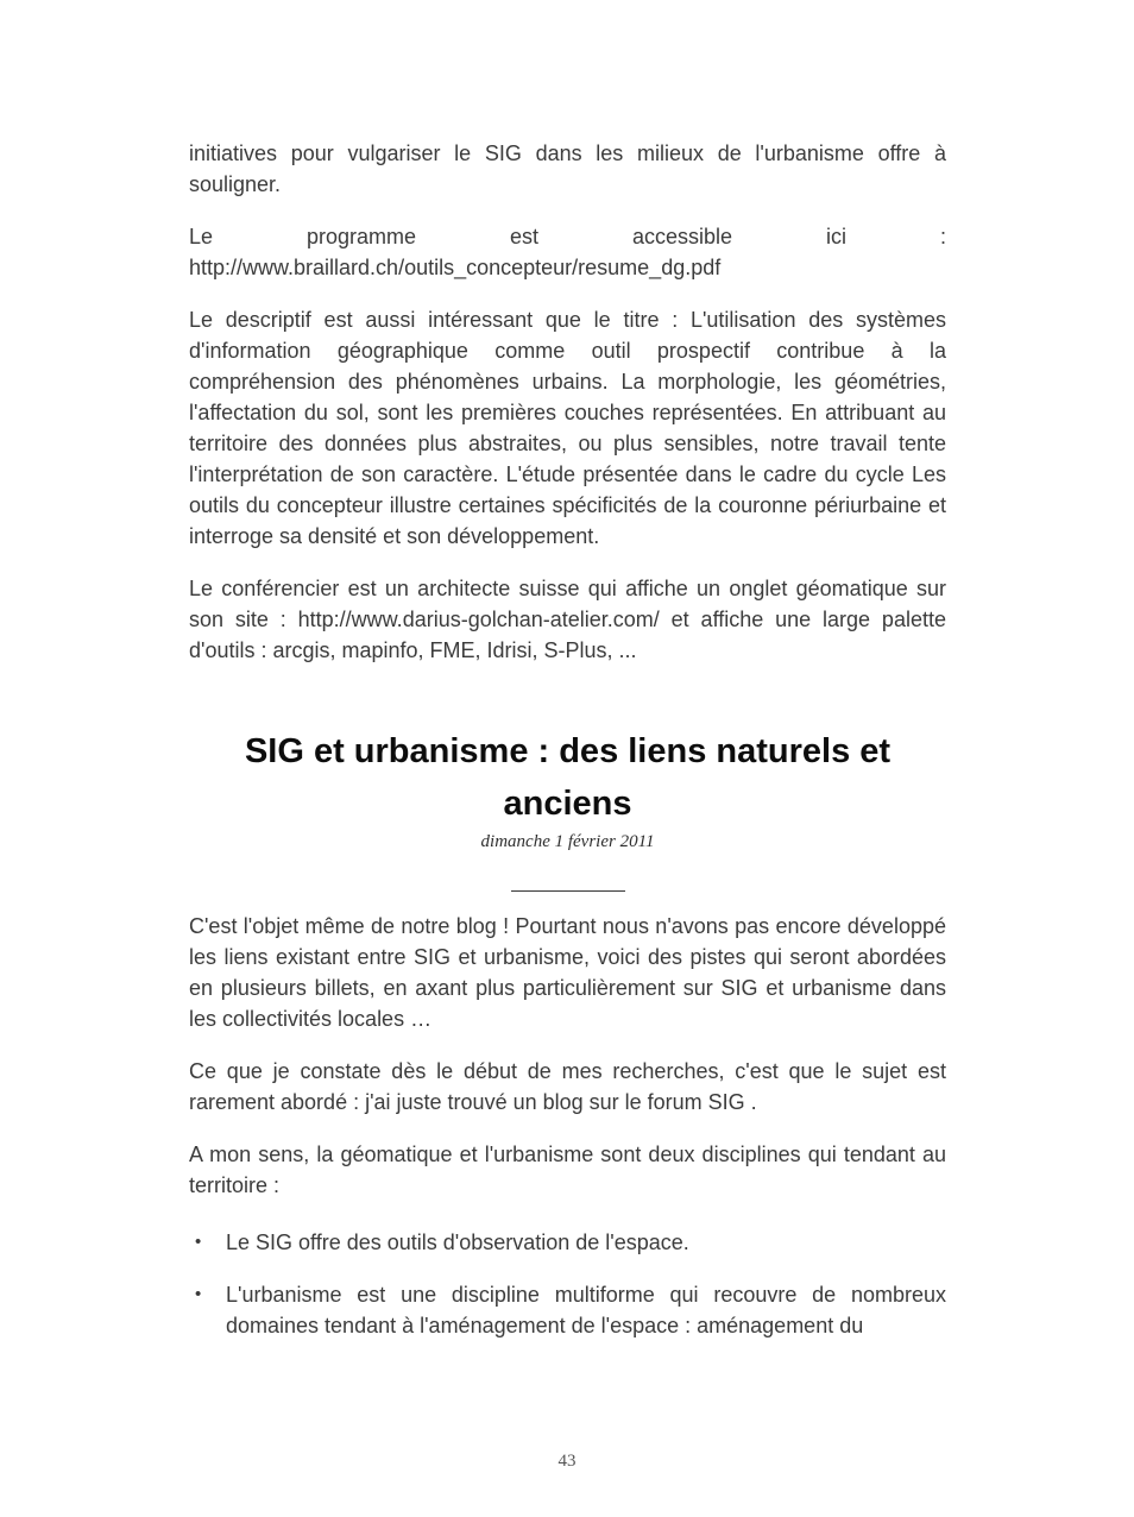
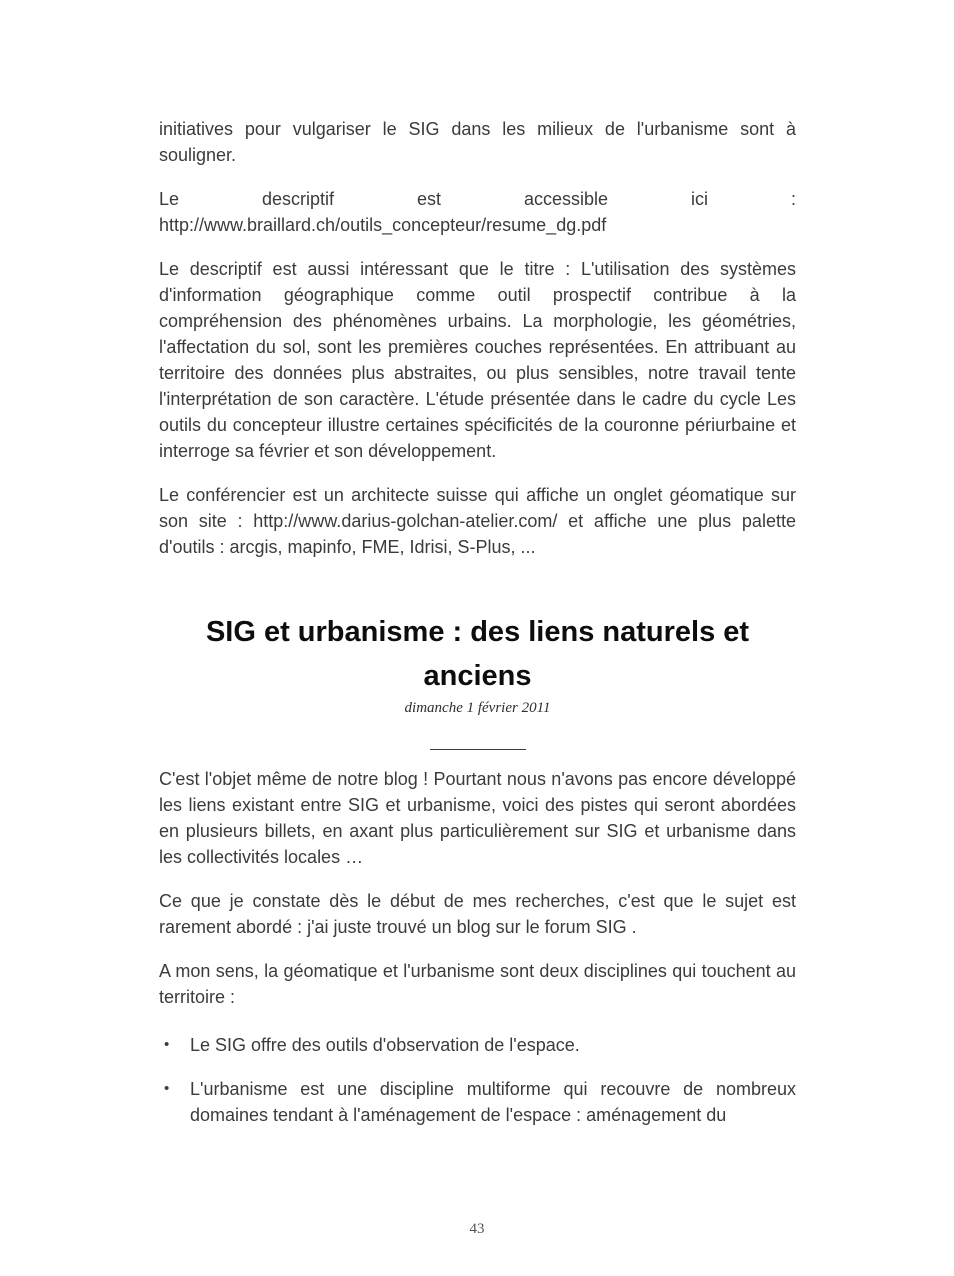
- initiatives pour vulgariser le SIG dans les milieux de l'urbanisme offre à souligner.
+ initiatives pour vulgariser le SIG dans les milieux de l'urbanisme sont à souligner.
- Le programme est accessible ici : http://www.braillard.ch/outils_concepteur/resume_dg.pdf
+ Le descriptif est accessible ici : http://www.braillard.ch/outils_concepteur/resume_dg.pdf
- Le descriptif est aussi intéressant que le titre : L'utilisation des systèmes d'information géographique comme outil prospectif contribue à la compréhension des phénomènes urbains. La morphologie, les géométries, l'affectation du sol, sont les premières couches représentées. En attribuant au territoire des données plus abstraites, ou plus sensibles, notre travail tente l'interprétation de son caractère. L'étude présentée dans le cadre du cycle Les outils du concepteur illustre certaines spécificités de la couronne périurbaine et interroge sa densité et son développement.
+ Le descriptif est aussi intéressant que le titre : L'utilisation des systèmes d'information géographique comme outil prospectif contribue à la compréhension des phénomènes urbains. La morphologie, les géométries, l'affectation du sol, sont les premières couches représentées. En attribuant au territoire des données plus abstraites, ou plus sensibles, notre travail tente l'interprétation de son caractère. L'étude présentée dans le cadre du cycle Les outils du concepteur illustre certaines spécificités de la couronne périurbaine et interroge sa février et son développement.
- Le conférencier est un architecte suisse qui affiche un onglet géomatique sur son site : http://www.darius-golchan-atelier.com/ et affiche une large palette d'outils : arcgis, mapinfo, FME, Idrisi, S-Plus, ...
+ Le conférencier est un architecte suisse qui affiche un onglet géomatique sur son site : http://www.darius-golchan-atelier.com/ et affiche une plus palette d'outils : arcgis, mapinfo, FME, Idrisi, S-Plus, ...
  SIG et urbanisme : des liens naturels et anciens
  dimanche 1 février 2011
  C'est l'objet même de notre blog ! Pourtant nous n'avons pas encore développé les liens existant entre SIG et urbanisme, voici des pistes qui seront abordées en plusieurs billets, en axant plus particulièrement sur SIG et urbanisme dans les collectivités locales …
  Ce que je constate dès le début de mes recherches, c'est que le sujet est rarement abordé : j'ai juste trouvé un blog sur le forum SIG .
- A mon sens, la géomatique et l'urbanisme sont deux disciplines qui tendant au territoire :
+ A mon sens, la géomatique et l'urbanisme sont deux disciplines qui touchent au territoire :
  •
  Le SIG offre des outils d'observation de l'espace.
  •
  L'urbanisme est une discipline multiforme qui recouvre de nombreux domaines tendant à l'aménagement de l'espace : aménagement du
  43
